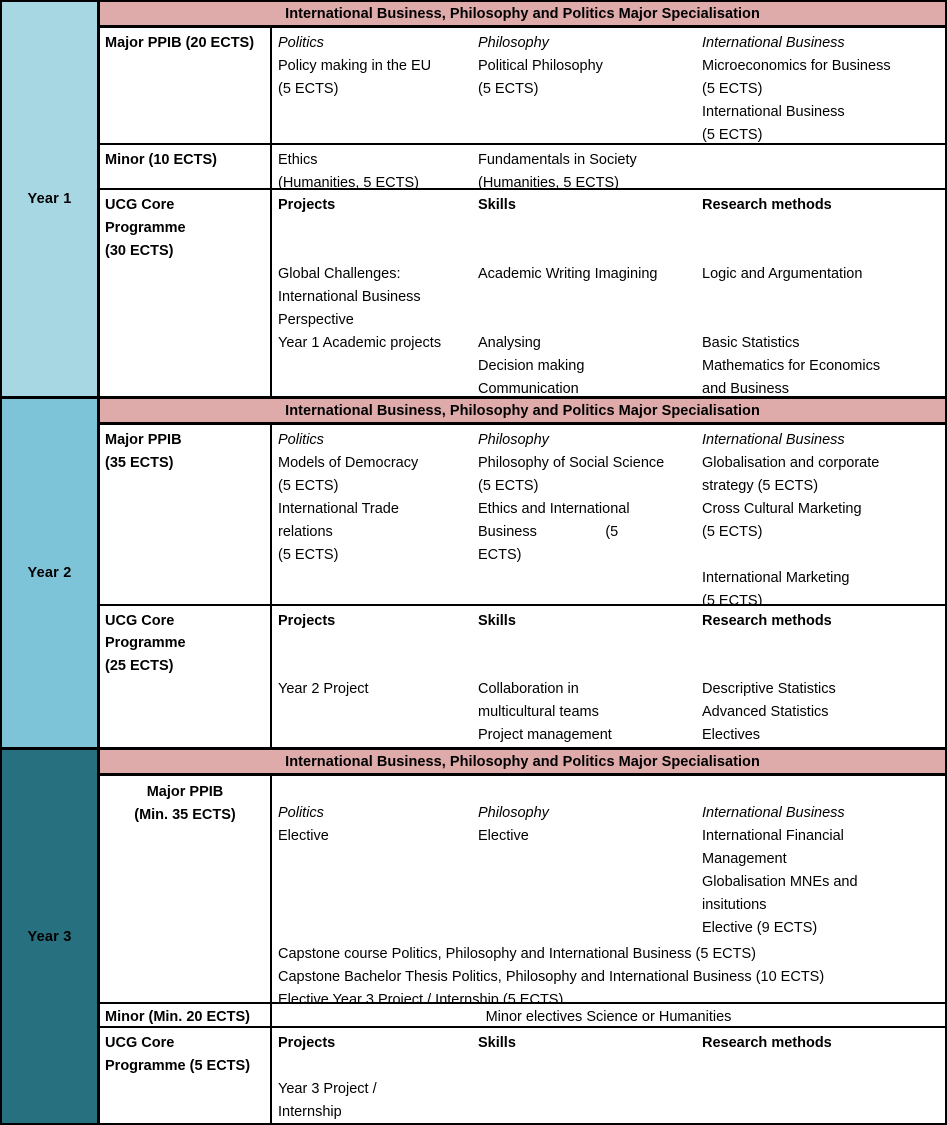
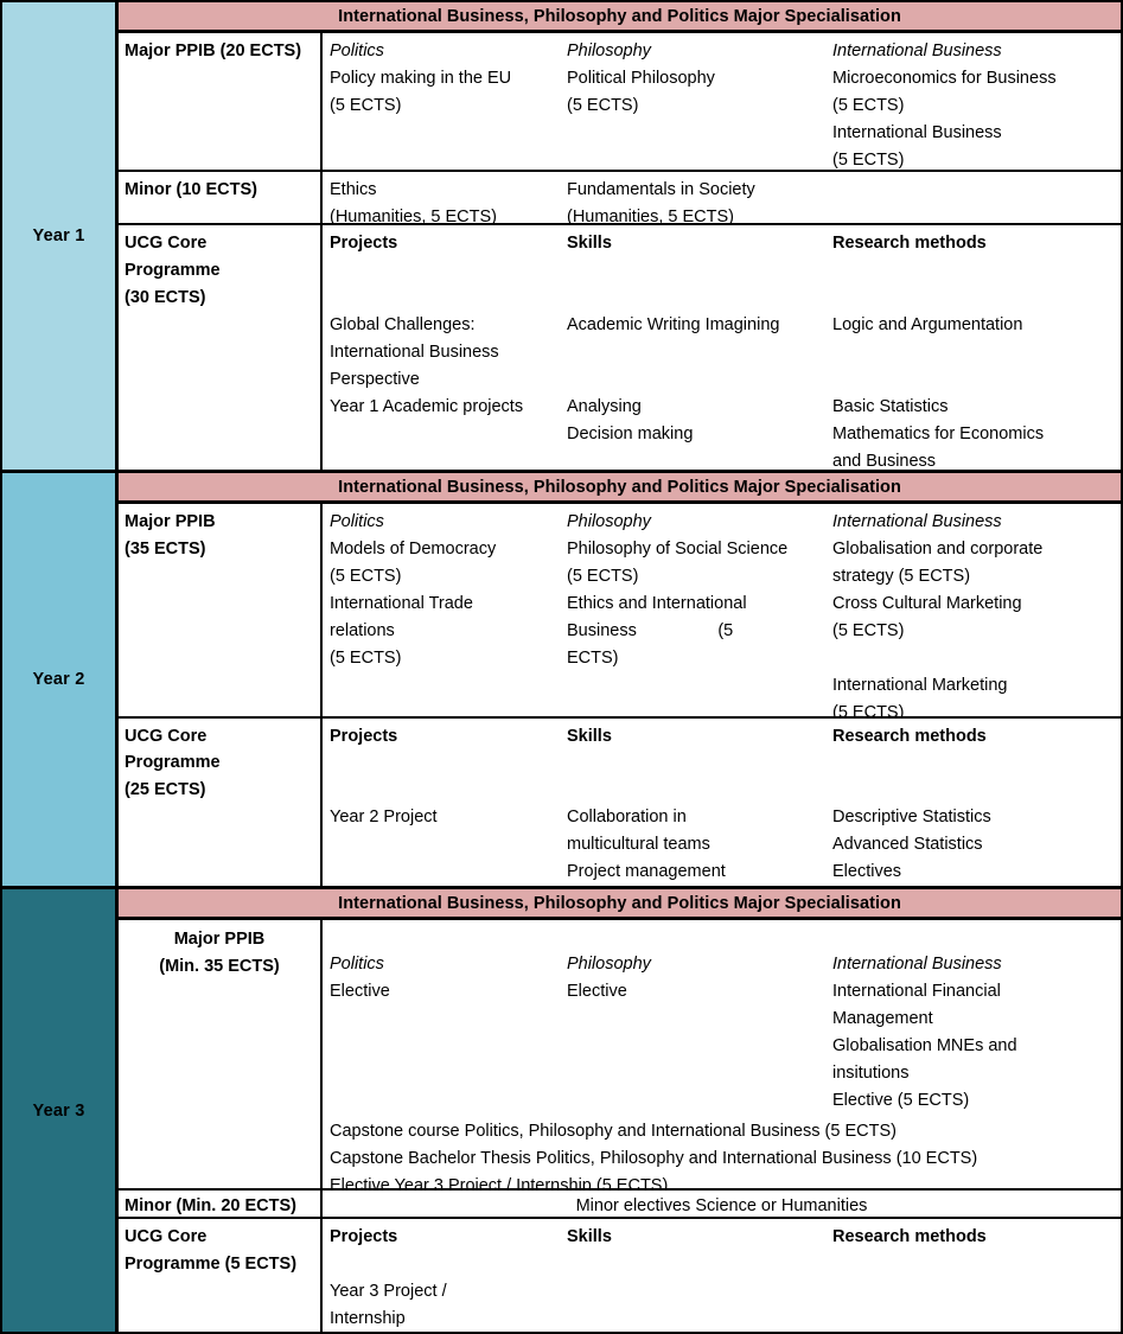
  Year 1
  International Business, Philosophy and Politics Major Specialisation
  Major PPIB (20 ECTS)
  Politics
  Policy making in the EU
  (5 ECTS)
  Philosophy
  Political Philosophy
  (5 ECTS)
  International Business
  Microeconomics for Business
  (5 ECTS)
  International Business
  (5 ECTS)
  Minor (10 ECTS)
  Ethics
  (Humanities, 5 ECTS)
  Fundamentals in Society
  (Humanities, 5 ECTS)
  UCG Core
  Programme
  (30 ECTS)
  Projects
  Global Challenges:
  International Business
  Perspective
  Year 1 Academic projects
  Skills
  Academic Writing Imagining
  Analysing
  Decision making
- Communication
  Research methods
  Logic and Argumentation
  Basic Statistics
  Mathematics for Economics
  and Business
  Year 2
  International Business, Philosophy and Politics Major Specialisation
  Major PPIB
  (35 ECTS)
  Politics
  Models of Democracy
  (5 ECTS)
  International Trade
  relations
  (5 ECTS)
  Philosophy
  Philosophy of Social Science
  (5 ECTS)
  Ethics and International
  Business (5
  ECTS)
  International Business
  Globalisation and corporate
  strategy (5 ECTS)
  Cross Cultural Marketing
  (5 ECTS)
  International Marketing
  (5 ECTS)
  UCG Core
  Programme
  (25 ECTS)
  Projects
  Year 2 Project
  Skills
  Collaboration in
  multicultural teams
  Project management
  Research methods
  Descriptive Statistics
  Advanced Statistics
  Electives
  Year 3
  International Business, Philosophy and Politics Major Specialisation
  Major PPIB
  (Min. 35 ECTS)
  Politics
  Elective
  Philosophy
  Elective
  International Business
  International Financial
  Management
  Globalisation MNEs and
  insitutions
- Elective (9 ECTS)
+ Elective (5 ECTS)
  Capstone course Politics, Philosophy and International Business (5 ECTS)
  Capstone Bachelor Thesis Politics, Philosophy and International Business (10 ECTS)
  Elective Year 3 Project / Internship (5 ECTS)
  Minor (Min. 20 ECTS)
  Minor electives Science or Humanities
  UCG Core
  Programme (5 ECTS)
  Projects
  Year 3 Project /
  Internship
  Skills
  Research methods
